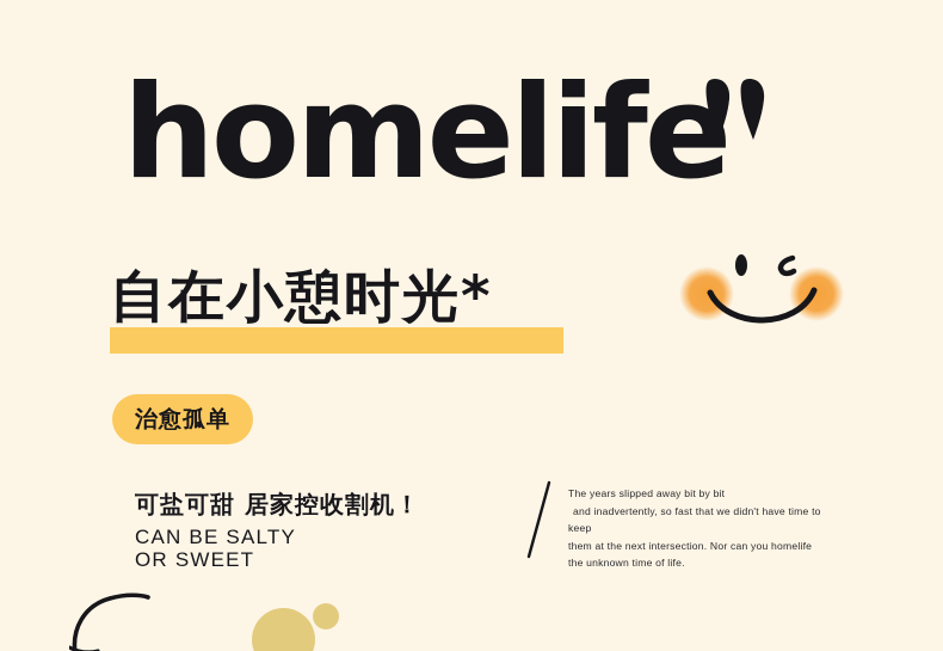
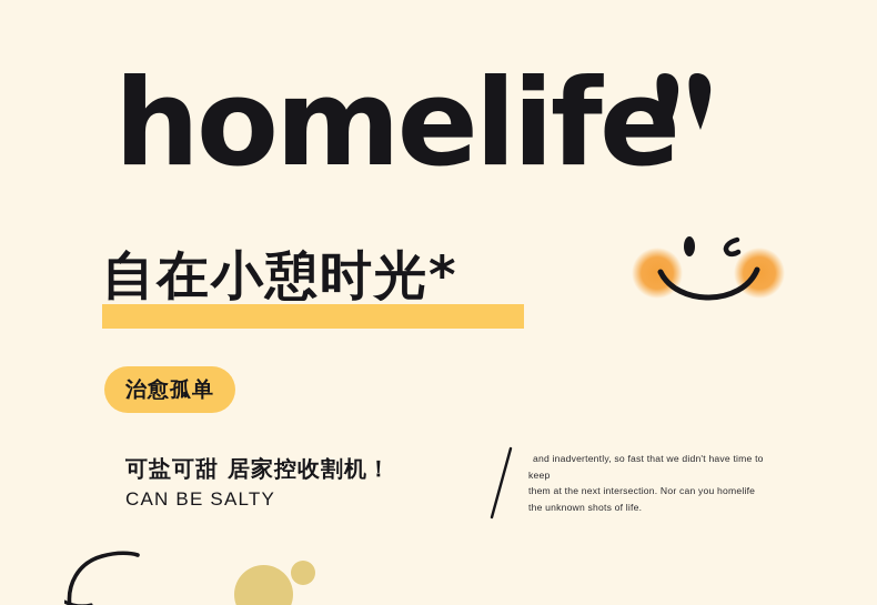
  homelife
  自在小憩时光*
  治愈孤单
  可盐可甜 居家控收割机！
  CAN BE SALTY
- OR SWEET
- The years slipped away bit by bit
  and inadvertently, so fast that we didn't have time to keep
  them at the next intersection. Nor can you homelife
- the unknown time of life.
+ the unknown shots of life.
